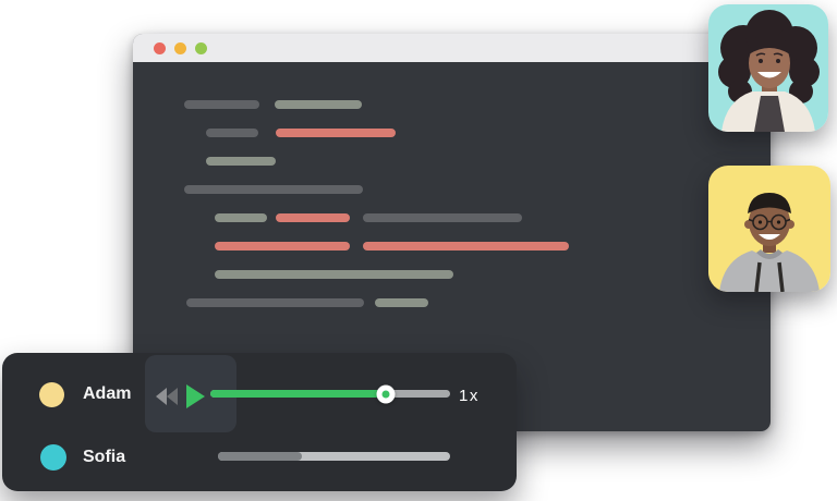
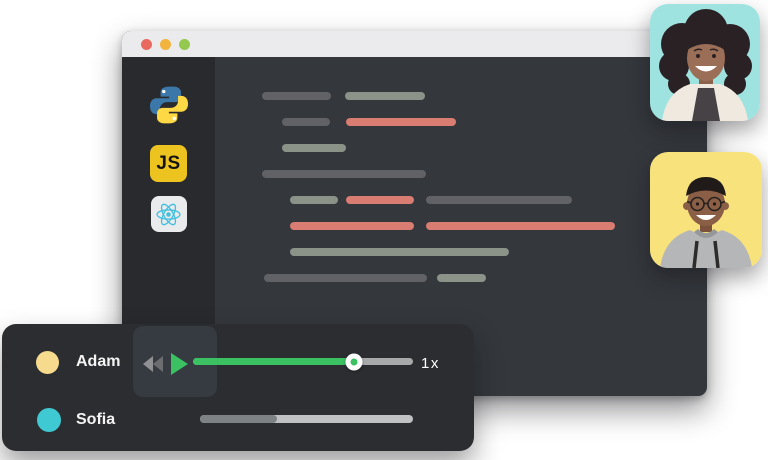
+ JS
  Adam
  1x
  Sofia
